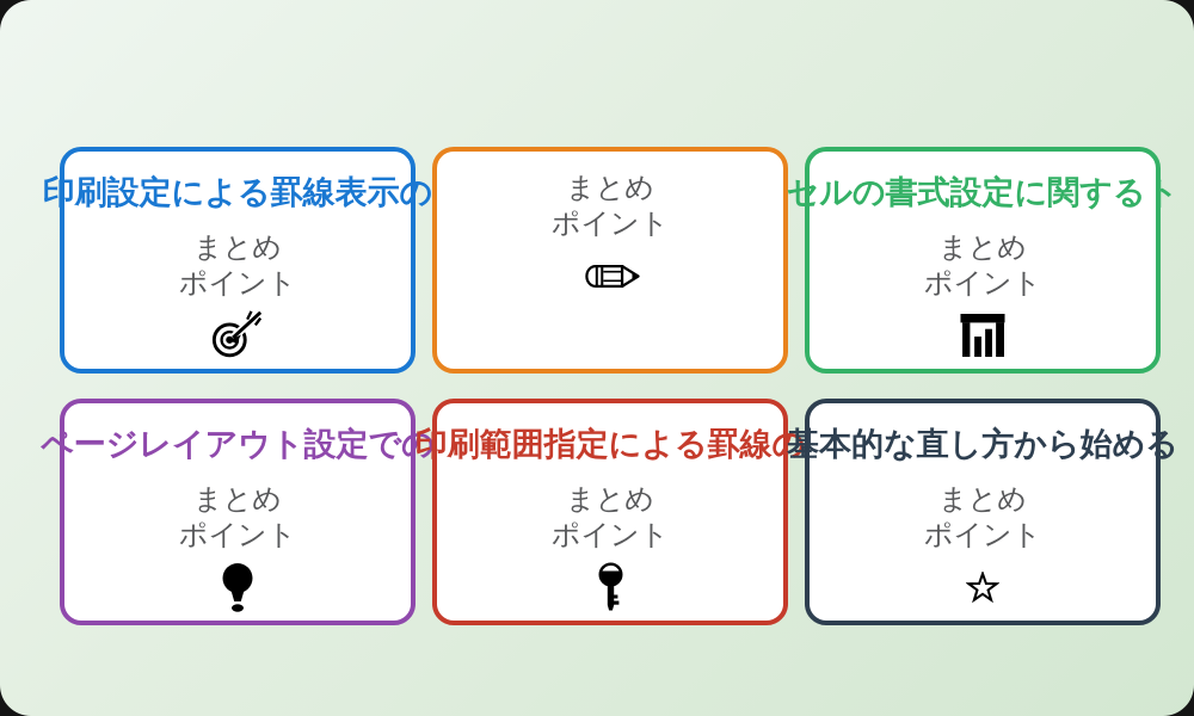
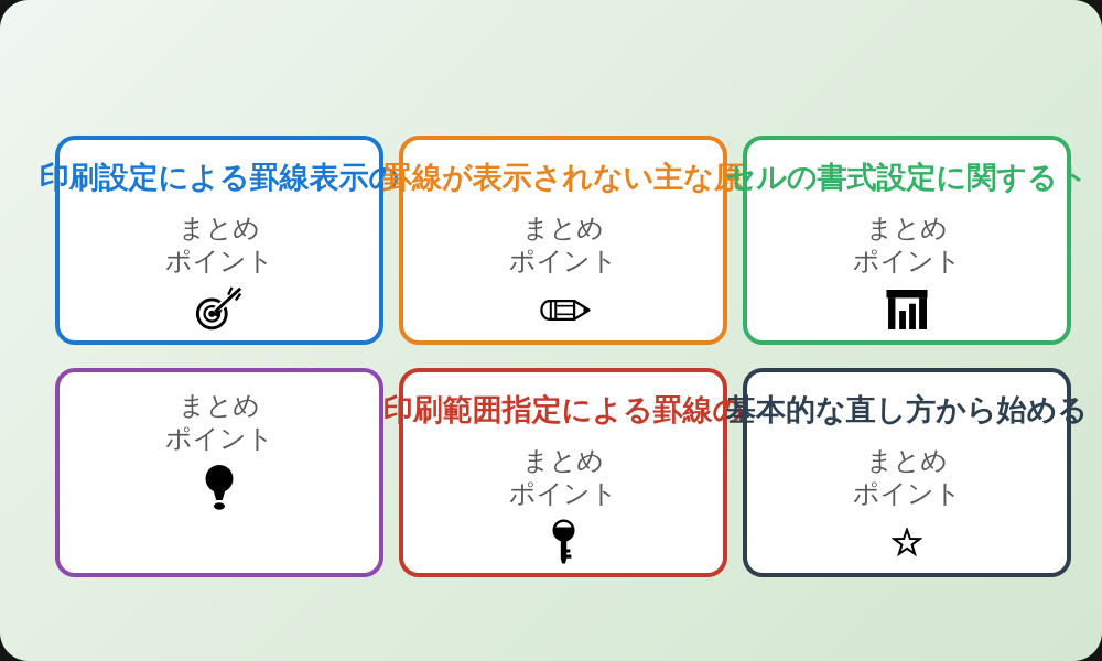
  印刷設定による罫線表示の
  まとめ
  ポイント
+ 罫線が表示されない主な原
  まとめ
  ポイント
  セルの書式設定に関するト
  まとめ
  ポイント
- ページレイアウト設定での
  まとめ
  ポイント
  印刷範囲指定による罫線の
  まとめ
  ポイント
  基本的な直し方から始める
  まとめ
  ポイント
